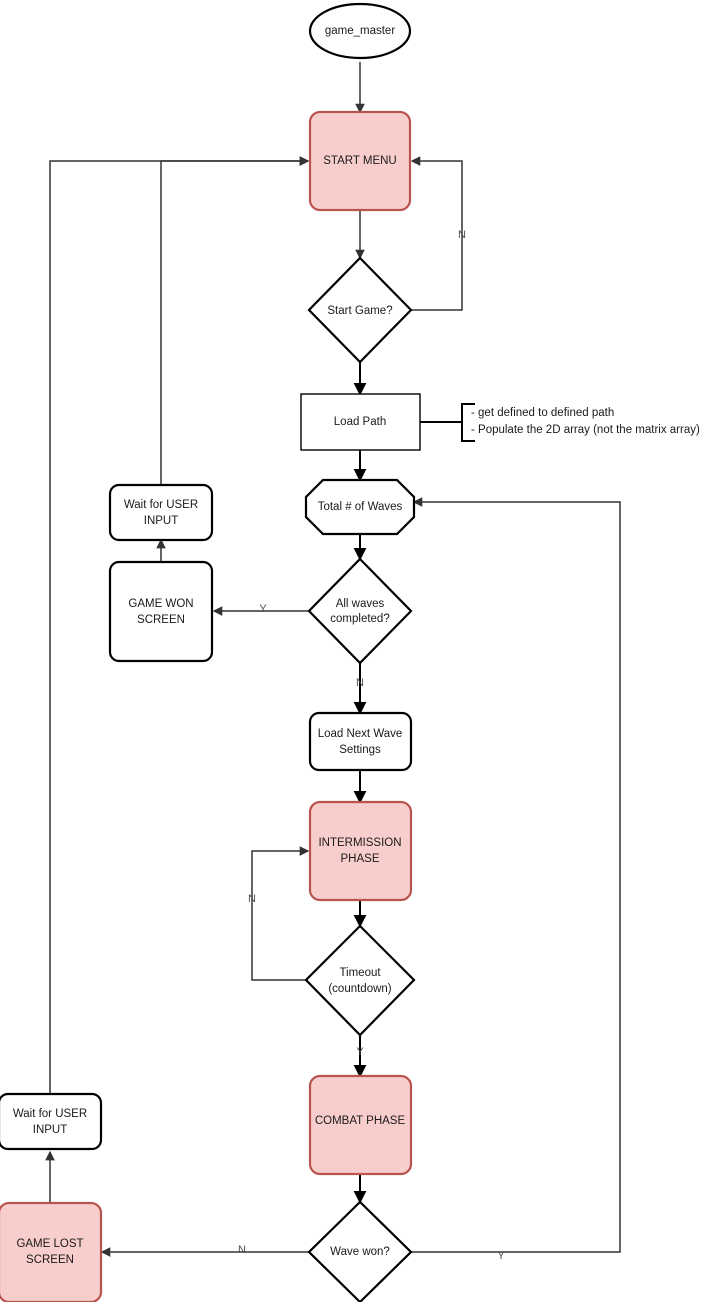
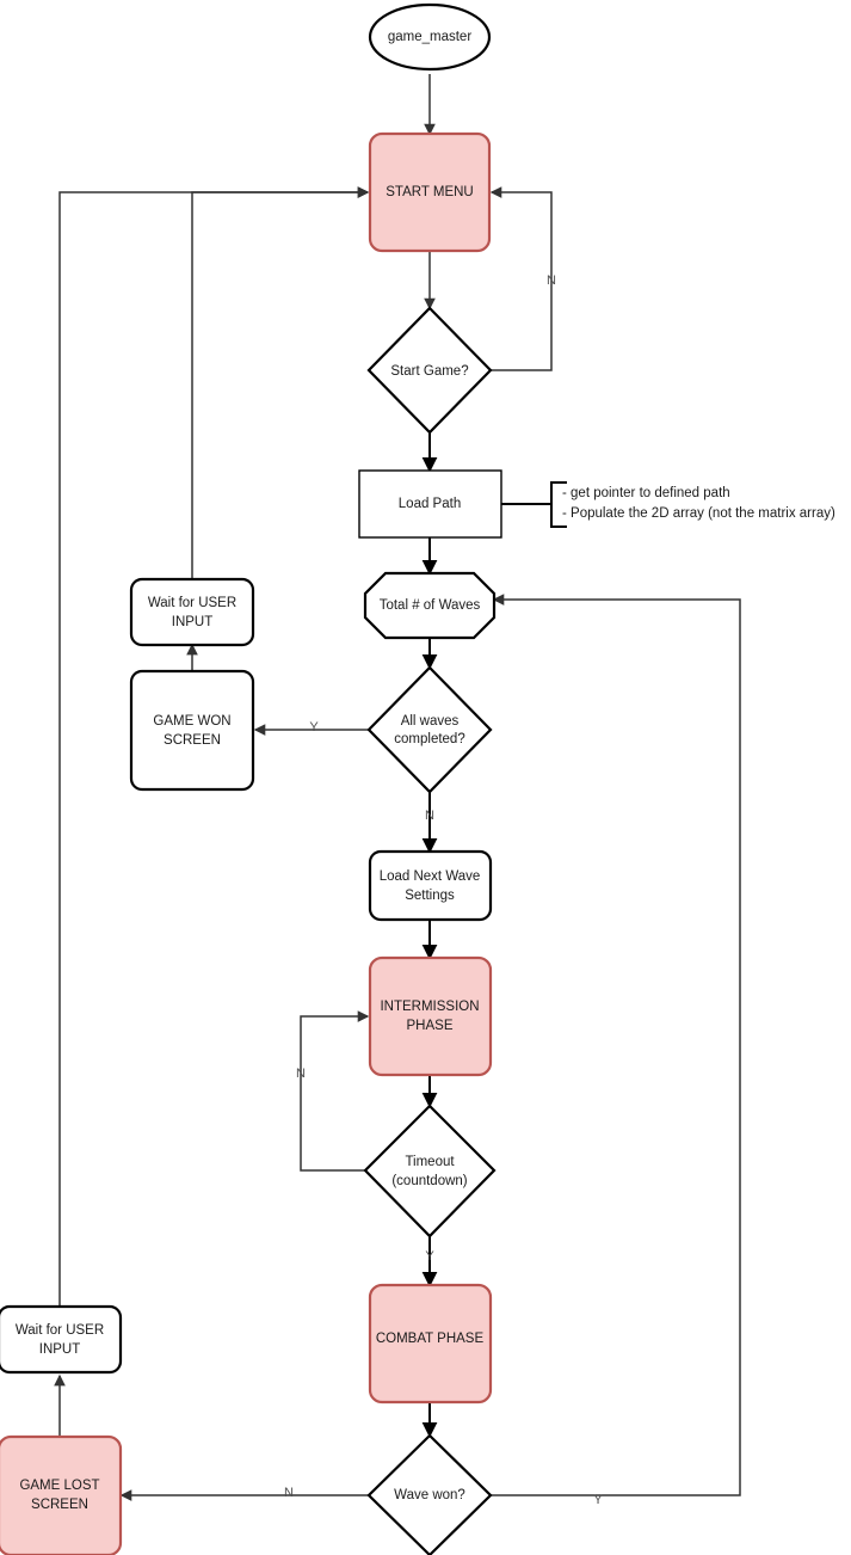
  game_master
  START MENU
  Start Game?
  Load Path
  Total # of Waves
  All waves
  completed?
  Wait for USER
  INPUT
  GAME WON
  SCREEN
  Load Next Wave
  Settings
  INTERMISSION
  PHASE
  Timeout
  (countdown)
  COMBAT PHASE
  Wave won?
  Wait for USER
  INPUT
  GAME LOST
  SCREEN
- - get defined to defined path
+ - get pointer to defined path
  - Populate the 2D array (not the matrix array)
  N
  Y
  N
  N
  Y
  N
  Y
